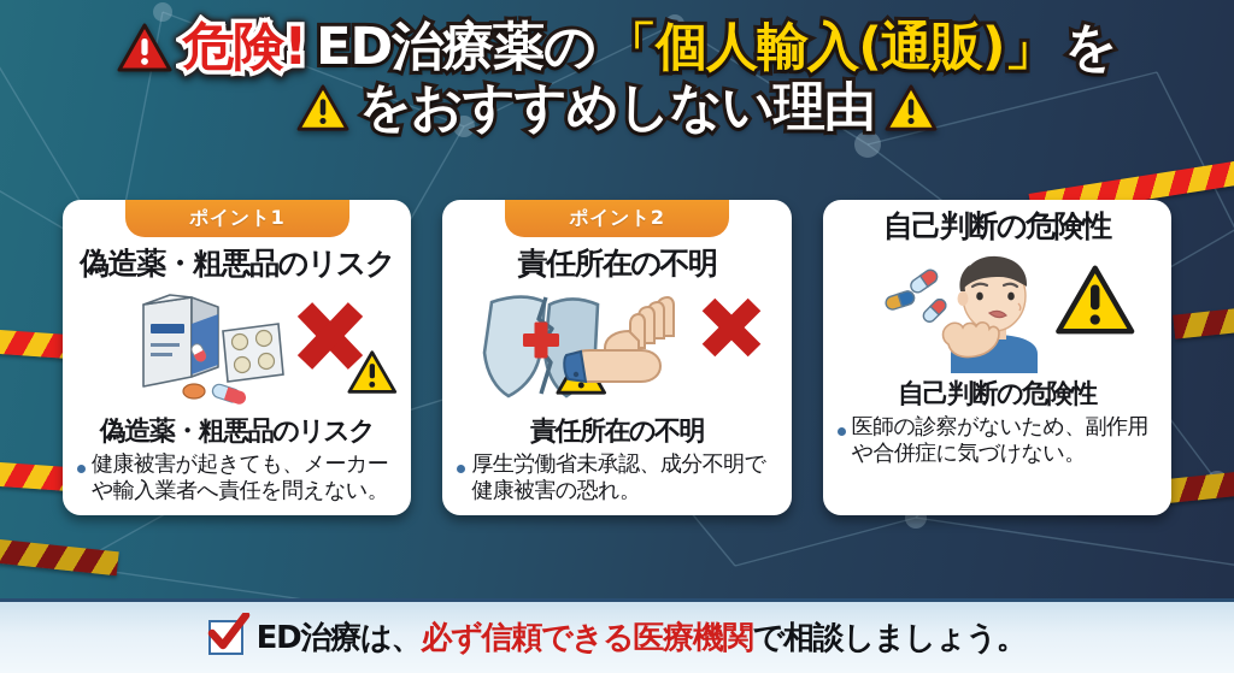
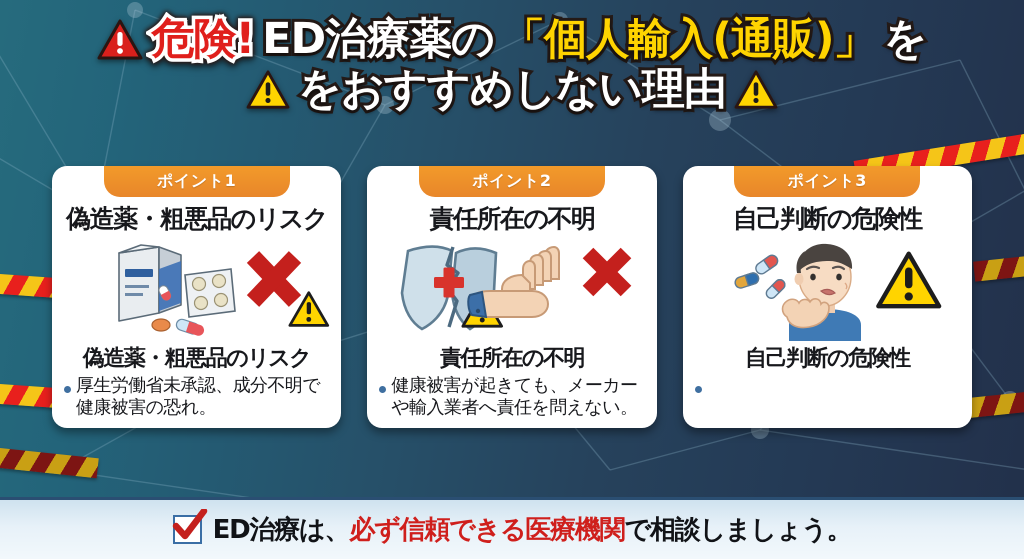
  危険!
  ED治療薬の
  「個人輸入(通販)」
  を
  をおすすめしない理由
  ポイント1
  偽造薬・粗悪品のリスク
  偽造薬・粗悪品のリスク
- 健康被害が起きても、メーカーや輸入業者へ責任を問えない。
+ 厚生労働省未承認、成分不明で健康被害の恐れ。
  ポイント2
  責任所在の不明
  責任所在の不明
- 厚生労働省未承認、成分不明で健康被害の恐れ。
+ 健康被害が起きても、メーカーや輸入業者へ責任を問えない。
+ ポイント3
  自己判断の危険性
  自己判断の危険性
- 医師の診察がないため、副作用や合併症に気づけない。
  ED治療は、必ず信頼できる医療機関で相談しましょう。
